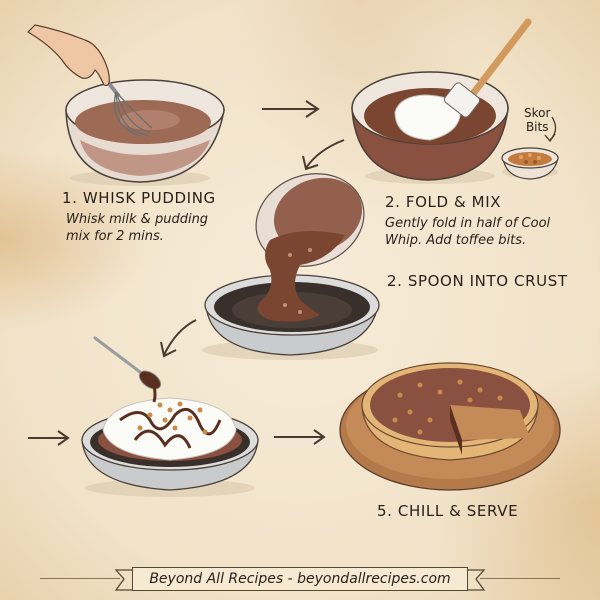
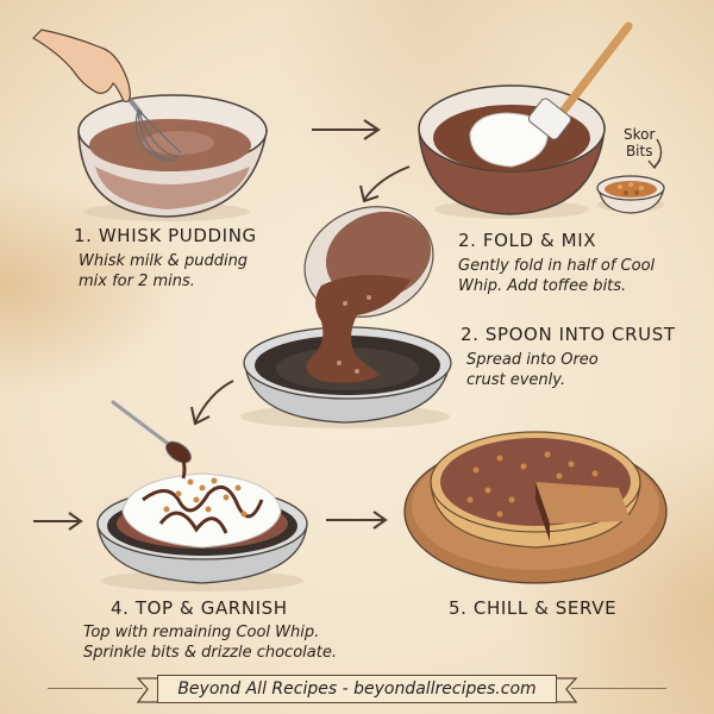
  Skor
  Bits
  1. WHISK PUDDING
  Whisk milk & pudding
  mix for 2 mins.
  2. FOLD & MIX
  Gently fold in half of Cool
  Whip. Add toffee bits.
  2. SPOON INTO CRUST
+ Spread into Oreo
+ crust evenly.
+ 4. TOP & GARNISH
+ Top with remaining Cool Whip.
+ Sprinkle bits & drizzle chocolate.
  5. CHILL & SERVE
  Beyond All Recipes - beyondallrecipes.com
